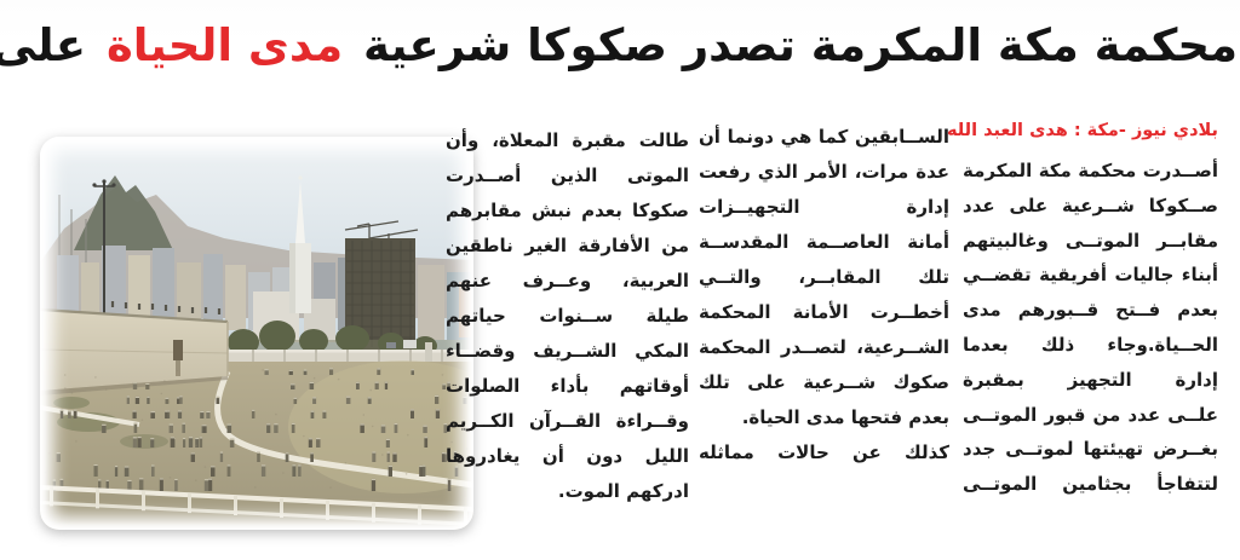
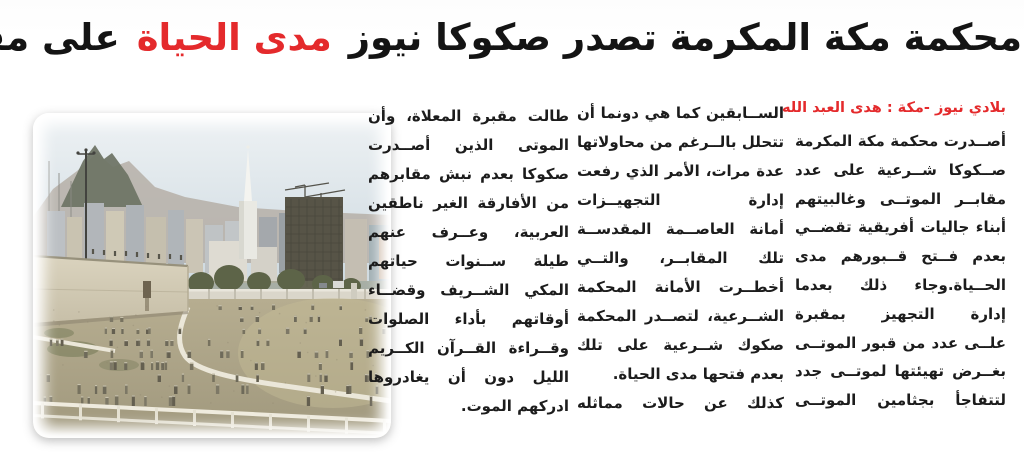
- محكمة مكة المكرمة تصدر صكوكا شرعية مدى الحياة على
+ محكمة مكة المكرمة تصدر صكوكا نيوز مدى الحياة على م
  بلادي نيوز -مكة : هدى العبد الله
  أصــدرت محكمة مكة المكرمة
  صــكوكا شــرعية على عدد
  مقابــر الموتــى وغالبيتهم
  أبناء جاليات أفريقية تقضــي
  بعدم فــتح قــبورهم مدى
  الحــياة.وجاء ذلك بعدما
  علــى عدد من قبور الموتــى
  بغــرض تهيئتها لموتــى جدد
  لتتفاجأ بجثامين الموتــى
  الســابقين كما هي دونما أن
+ تتحلل بالــرغم من محاولاتها
  عدة مرات، الأمر الذي رفعت
  أمانة العاصــمة المقدســة
  تلك المقابــر، والتــي
  أخطــرت الأمانة المحكمة
  الشــرعية، لتصــدر المحكمة
  صكوك شــرعية على تلك
  بعدم فتحها مدى الحياة.
  كذلك عن حالات مماثله
  طالت مقبرة المعلاة، وأن
  الموتى الذين أصــدرت
  صكوكا بعدم نبش مقابرهم
  من الأفارقة الغير ناطقين
  طيلة ســنوات حياتهم
  المكي الشــريف وقضــاء
  أوقاتهم بأداء الصلوات
  وقــراءة القــرآن الكــريم
  الليل دون أن يغادروها
  ادركهم الموت.
